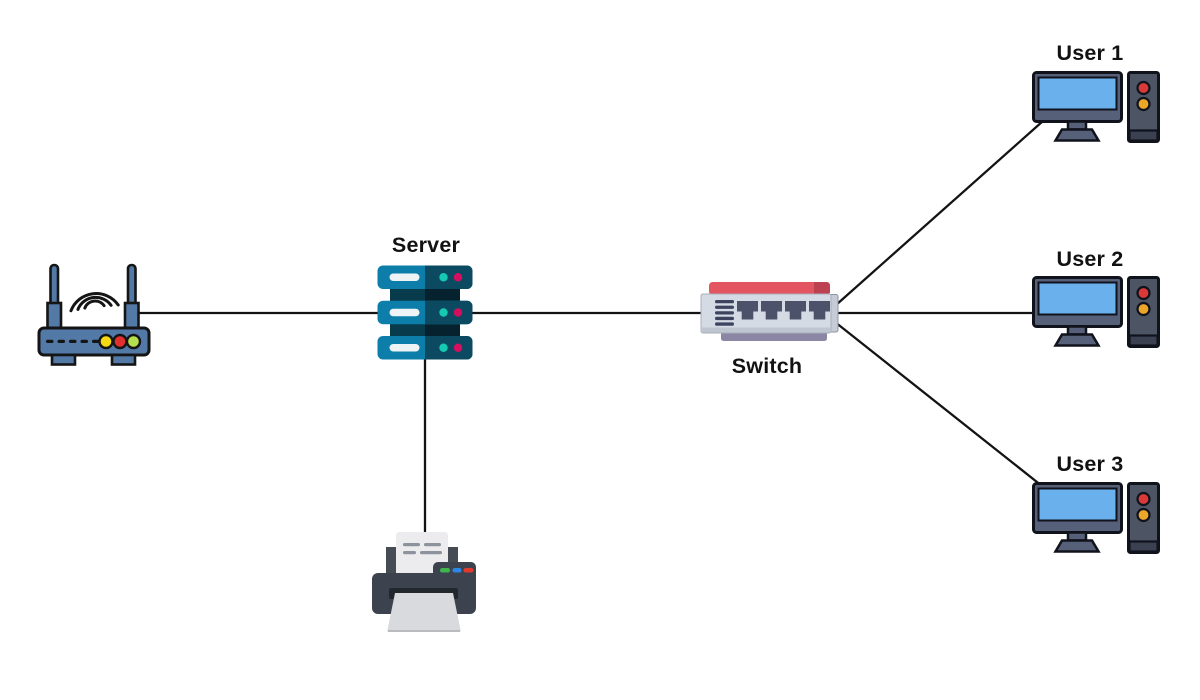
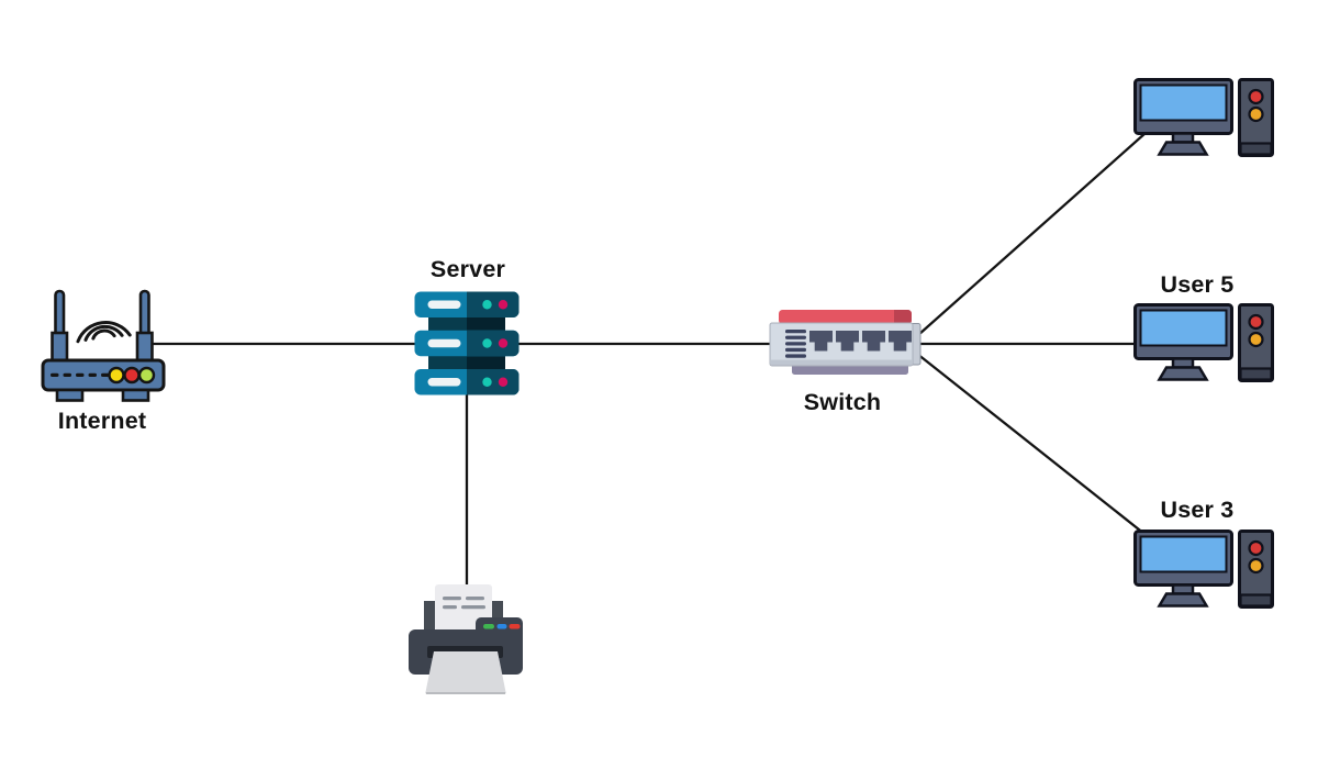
+ Internet
  Server
  Switch
- User 1
- User 2
+ User 5
  User 3
